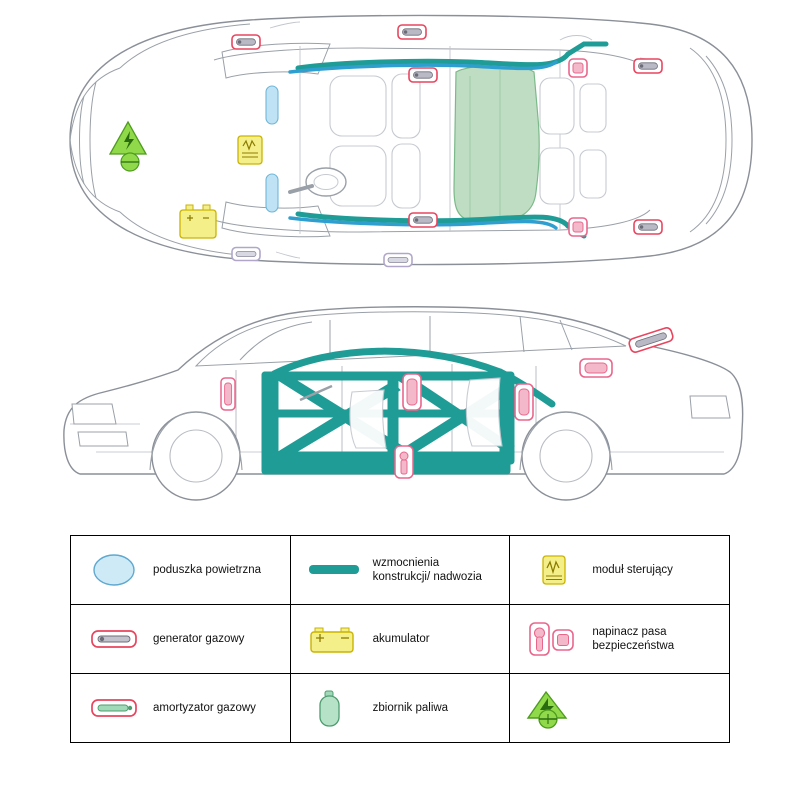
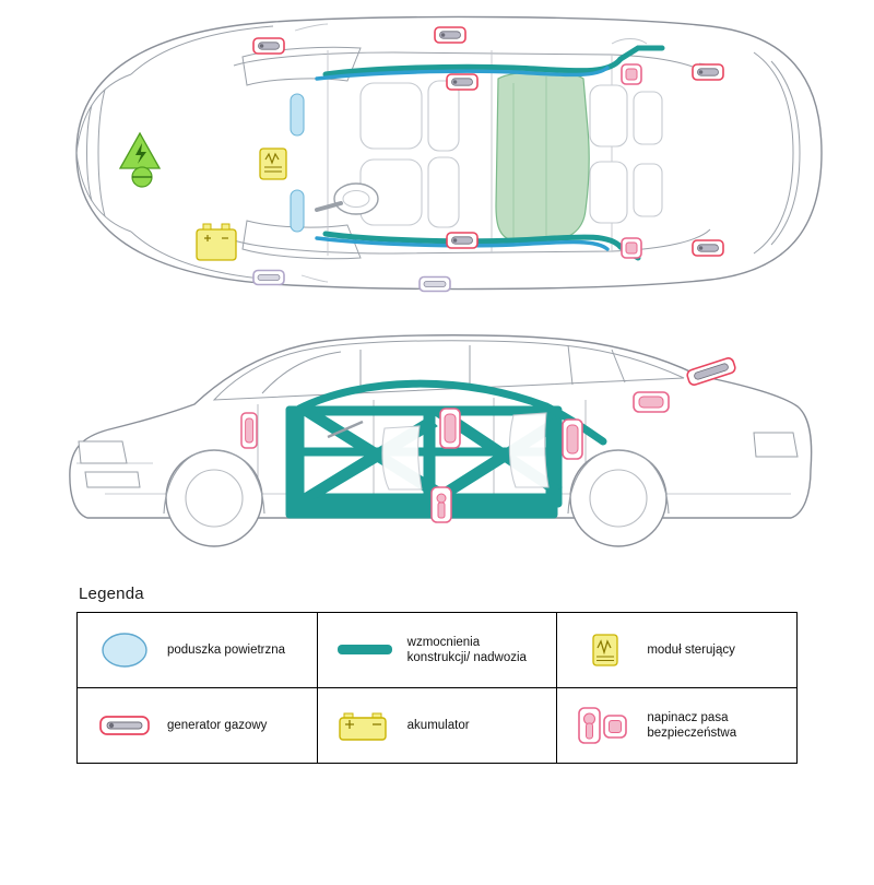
+ Legenda
  poduszka powietrzna	wzmocnienia konstrukcji/ nadwozia	moduł sterujący
  generator gazowy	akumulator	napinacz pasa bezpieczeństwa
- amortyzator gazowy	zbiornik paliwa
